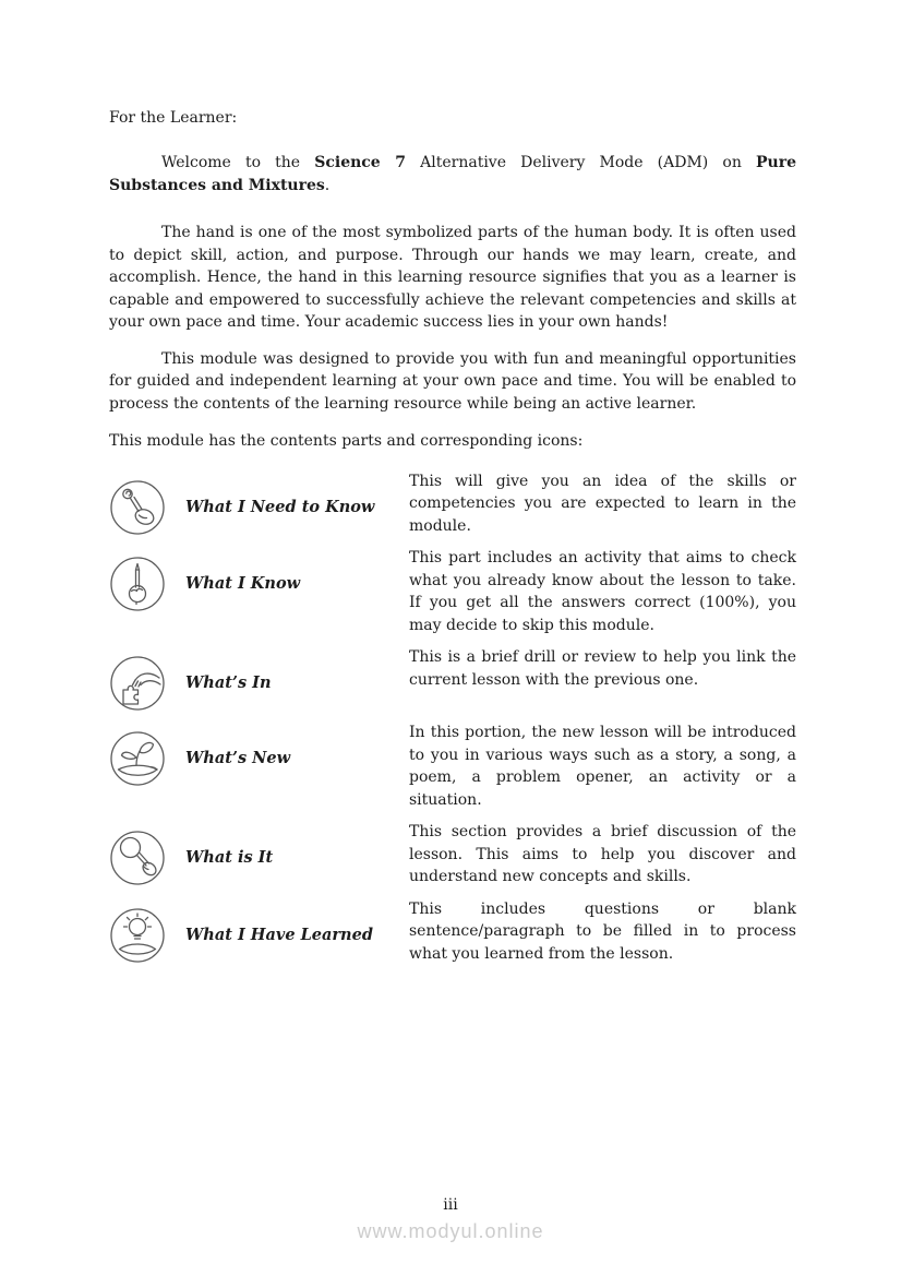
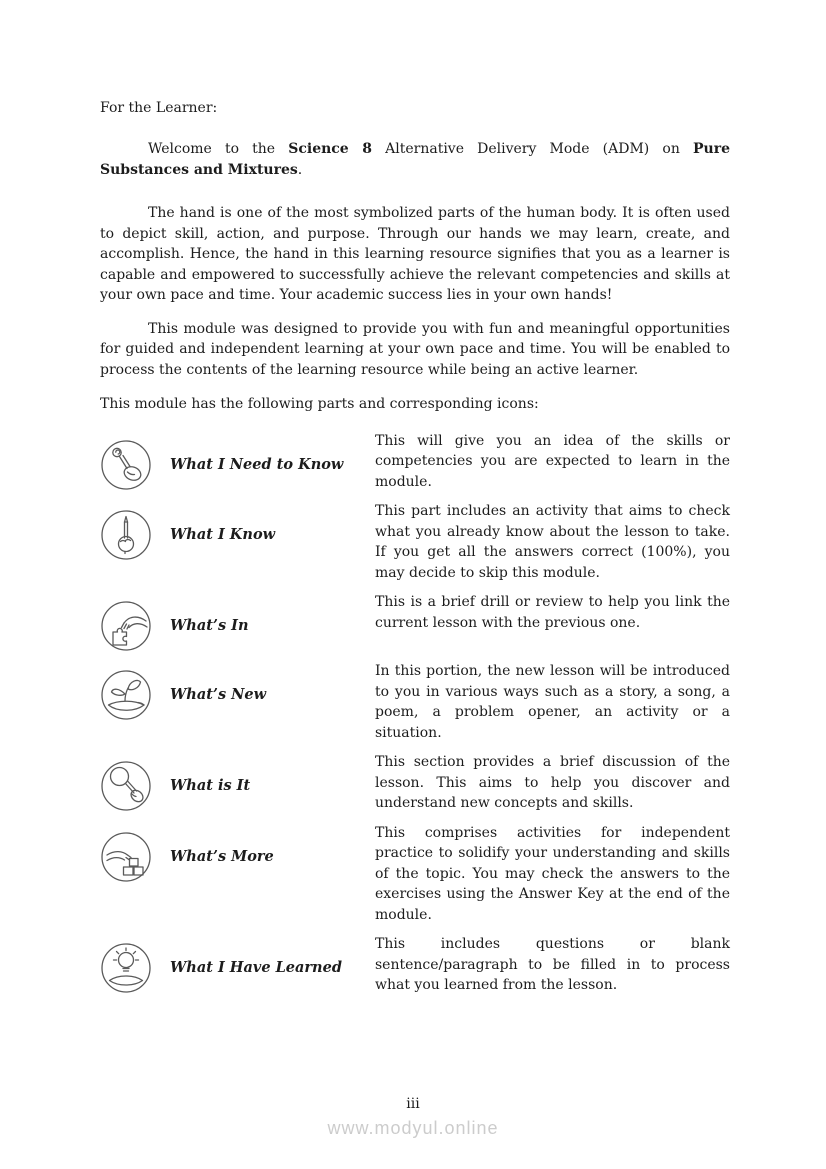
  For the Learner:
- Welcome to the Science 7 Alternative Delivery Mode (ADM) on Pure Substances and Mixtures.
+ Welcome to the Science 8 Alternative Delivery Mode (ADM) on Pure Substances and Mixtures.
  The hand is one of the most symbolized parts of the human body. It is often used to depict skill, action, and purpose. Through our hands we may learn, create, and accomplish. Hence, the hand in this learning resource signifies that you as a learner is capable and empowered to successfully achieve the relevant competencies and skills at your own pace and time. Your academic success lies in your own hands!
  This module was designed to provide you with fun and meaningful opportunities for guided and independent learning at your own pace and time. You will be enabled to process the contents of the learning resource while being an active learner.
- This module has the contents parts and corresponding icons:
+ This module has the following parts and corresponding icons:
  What I Need to Know
  This will give you an idea of the skills or competencies you are expected to learn in the module.
  What I Know
  This part includes an activity that aims to check what you already know about the lesson to take. If you get all the answers correct (100%), you may decide to skip this module.
  What’s In
  This is a brief drill or review to help you link the current lesson with the previous one.
  What’s New
  In this portion, the new lesson will be introduced to you in various ways such as a story, a song, a poem, a problem opener, an activity or a situation.
  What is It
  This section provides a brief discussion of the lesson. This aims to help you discover and understand new concepts and skills.
+ What’s More
+ This comprises activities for independent practice to solidify your understanding and skills of the topic. You may check the answers to the exercises using the Answer Key at the end of the module.
  What I Have Learned
  This includes questions or blank sentence/paragraph to be filled in to process what you learned from the lesson.
  iii
  www.modyul.online
